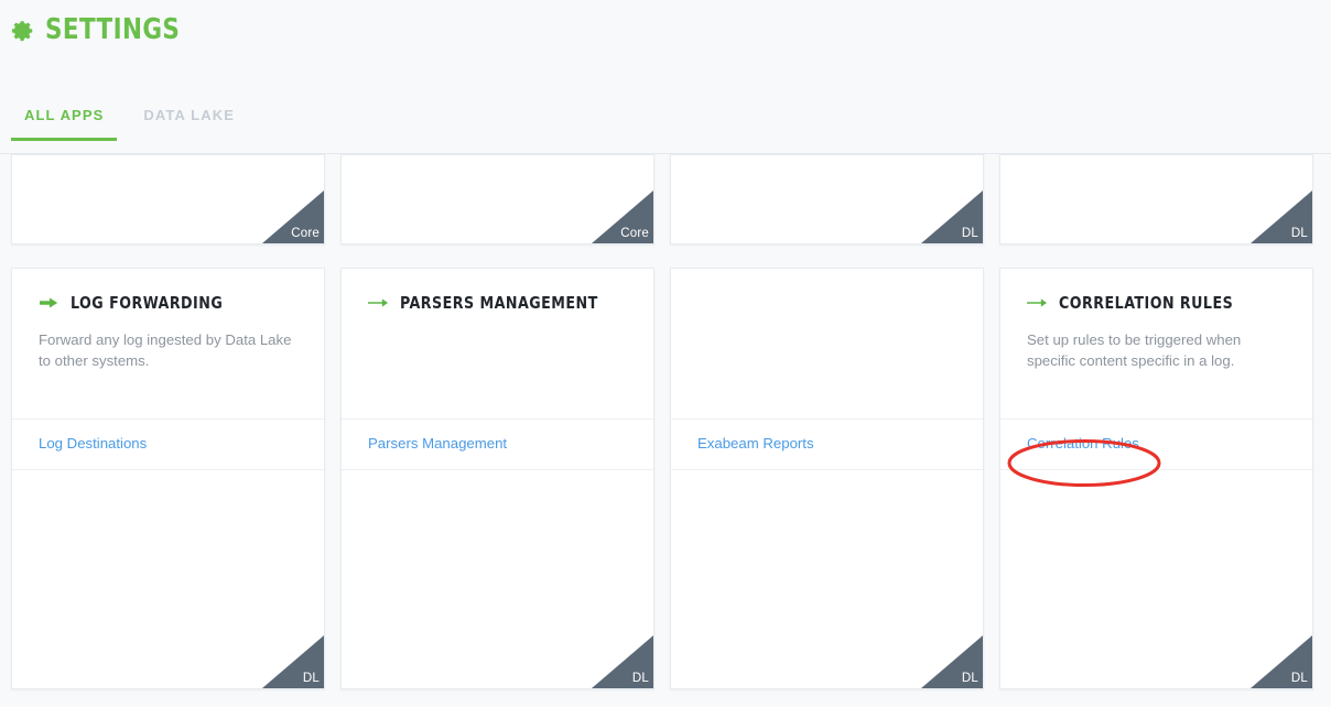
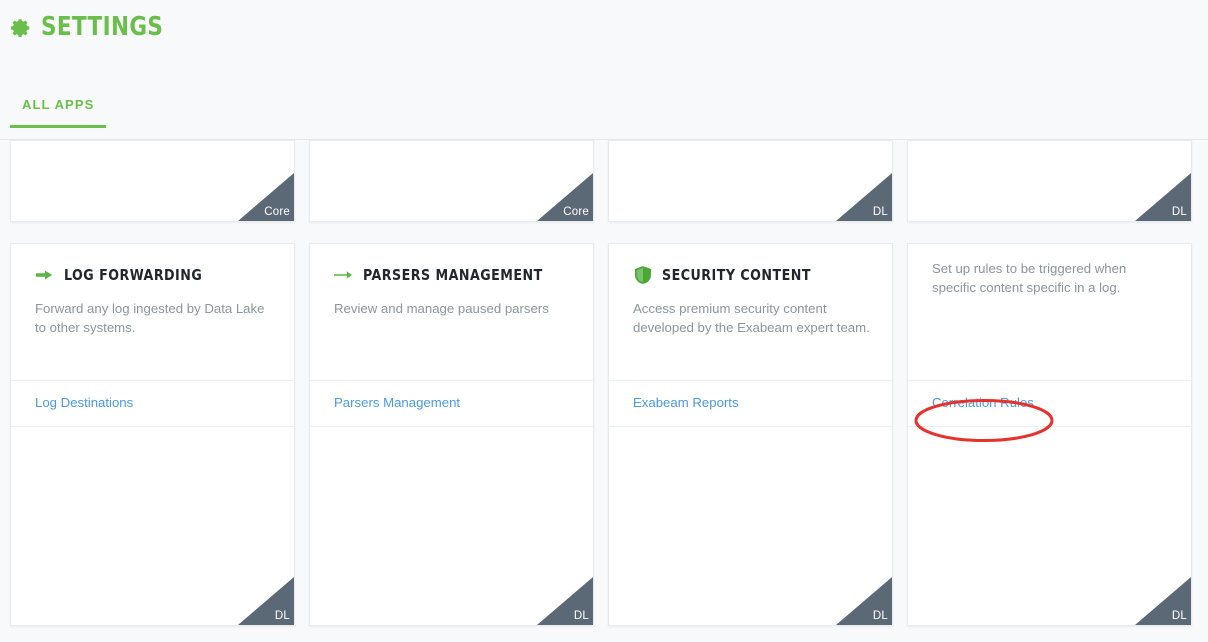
  SETTINGS
  ALL APPS
- DATA LAKE
  Core
  Core
  DL
  DL
  LOG FORWARDING
  Forward any log ingested by Data Lake to other systems.
  Log Destinations
  DL
  PARSERS MANAGEMENT
+ Review and manage paused parsers
  Parsers Management
  DL
+ SECURITY CONTENT
+ Access premium security content developed by the Exabeam expert team.
  Exabeam Reports
  DL
- CORRELATION RULES
  Set up rules to be triggered when specific content specific in a log.
  DL
